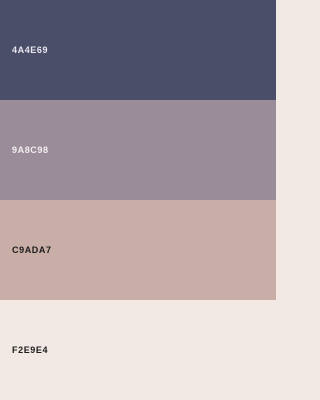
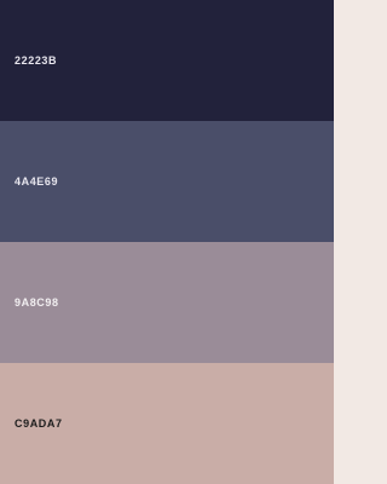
+ 22223B
  4A4E69
  9A8C98
  C9ADA7
- F2E9E4
